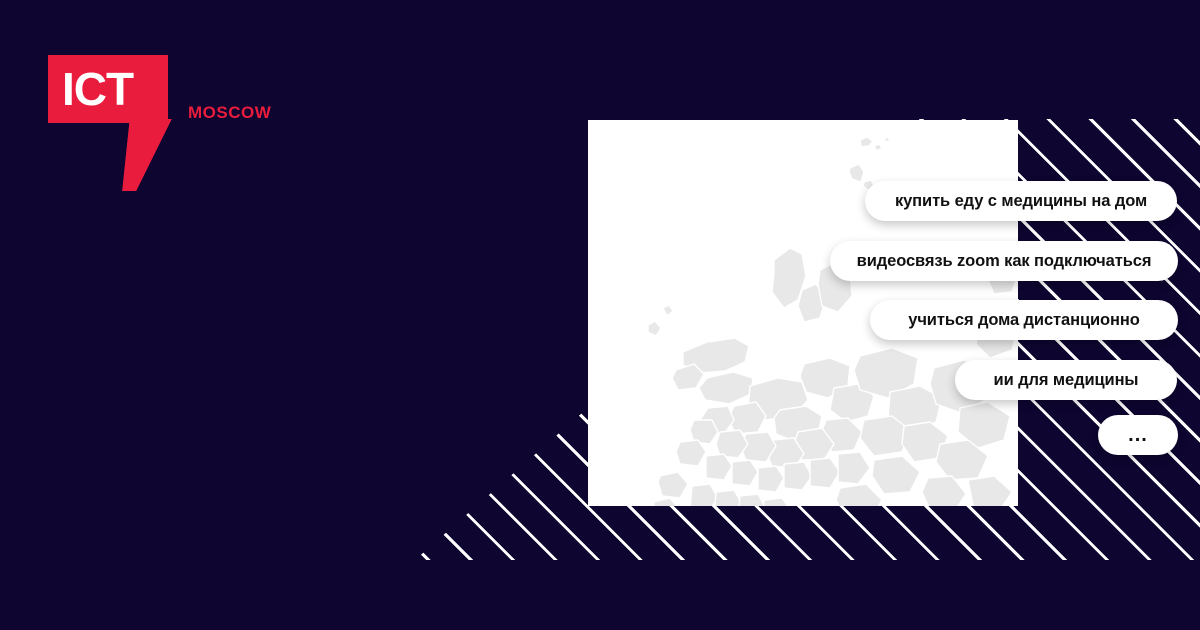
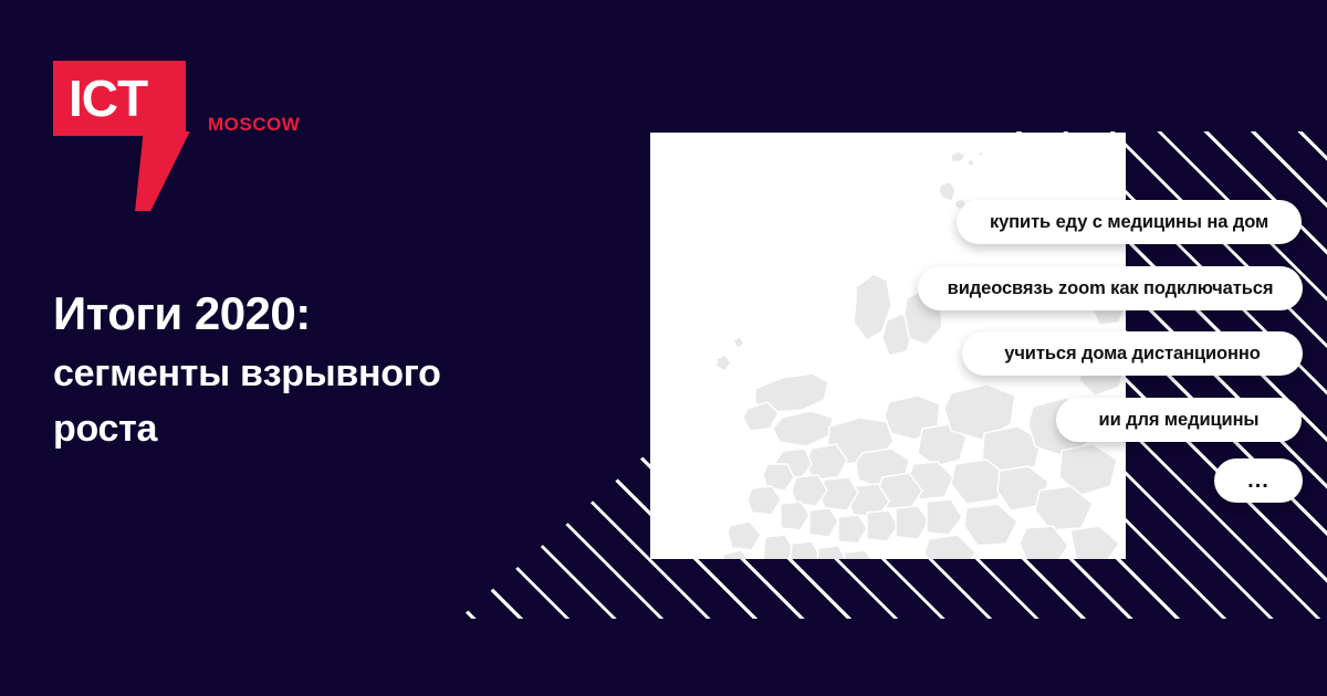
  ICT
  MOSCOW
+ Итоги 2020:
+ сегменты взрывного
+ роста
  купить еду с медицины на дом
  видеосвязь zoom как подключаться
  учиться дома дистанционно
  ии для медицины
  ...
